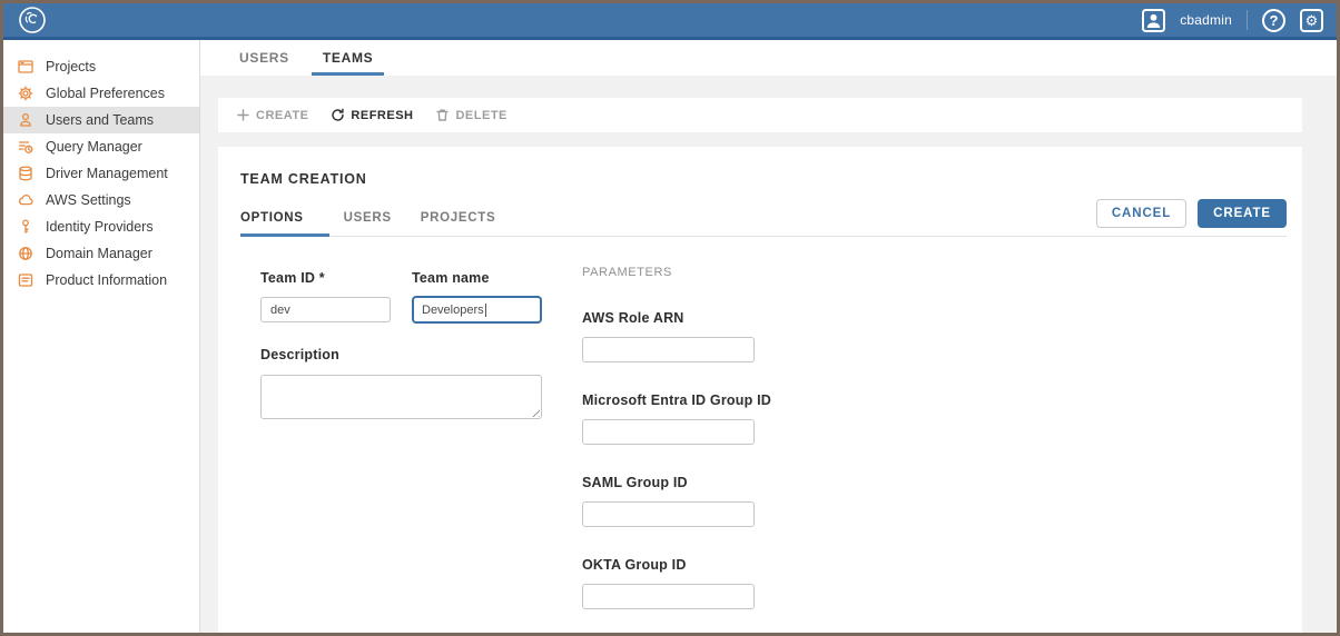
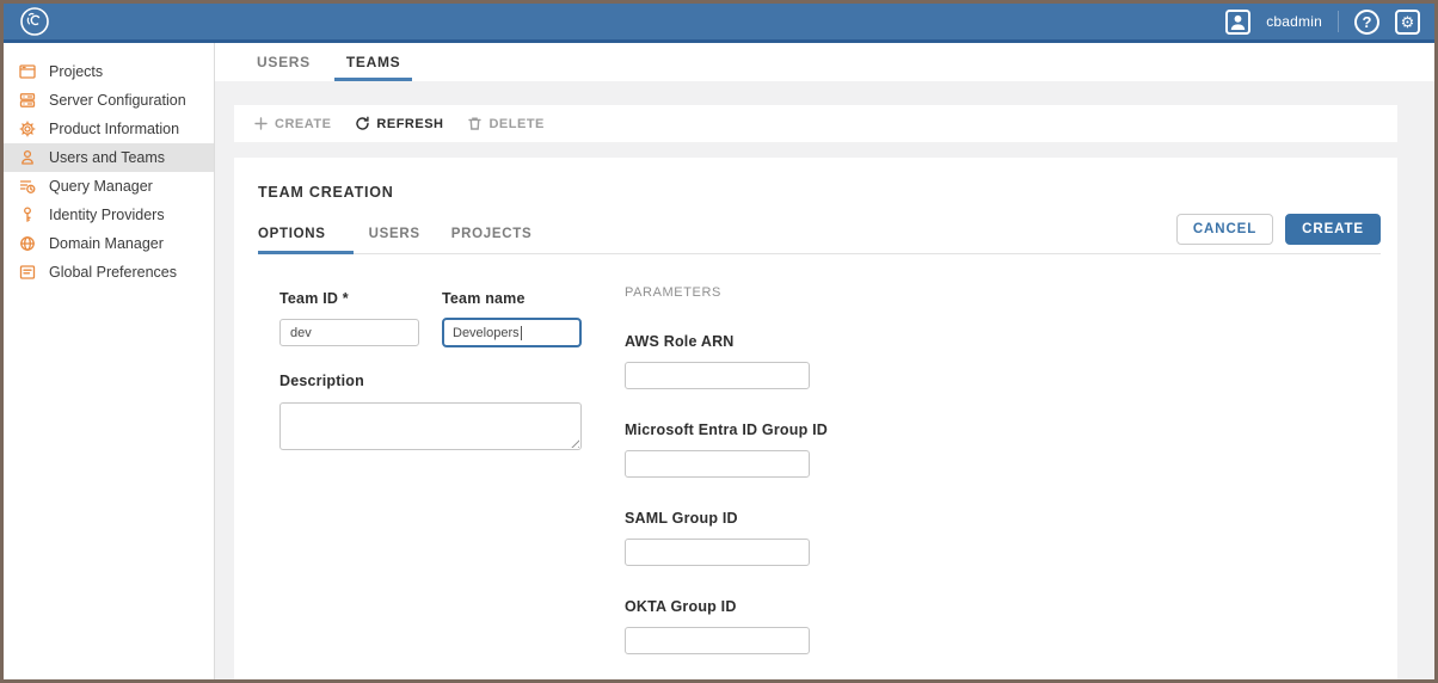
  cbadmin
  ?
  ⚙
  Projects
+ Server Configuration
- Global Preferences
+ Product Information
  Users and Teams
  Query Manager
- Driver Management
- AWS Settings
  Identity Providers
  Domain Manager
- Product Information
+ Global Preferences
  USERS
  TEAMS
  CREATE
  REFRESH
  DELETE
  TEAM CREATION
  OPTIONS
  USERS
  PROJECTS
  CANCEL
  CREATE
  Team ID *
  dev
  Team name
  Developers
  Description
  PARAMETERS
  AWS Role ARN
  Microsoft Entra ID Group ID
  SAML Group ID
  OKTA Group ID
